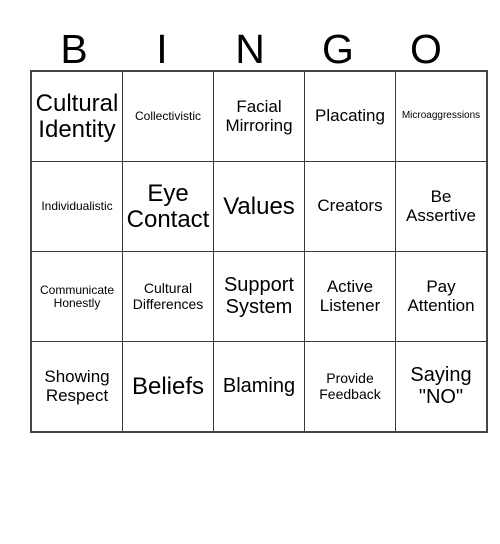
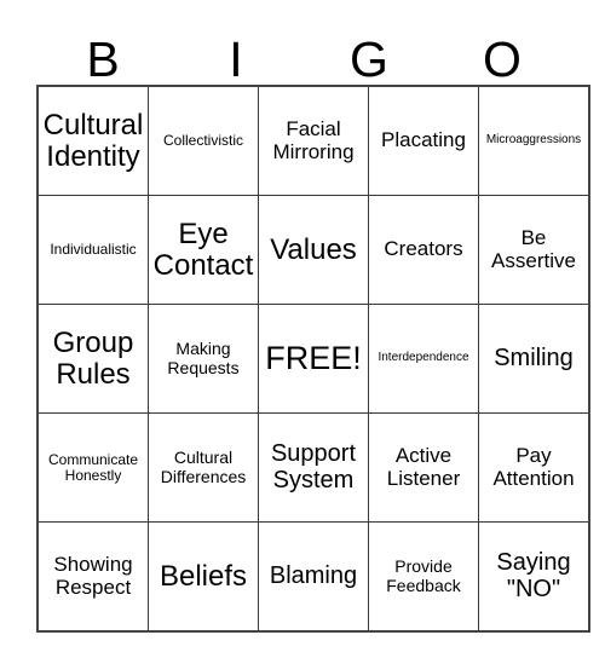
  B
  I
- N
  G
  O
  Cultural Identity	Collectivistic	Facial Mirroring	Placating	Microaggressions
  Individualistic	Eye Contact	Values	Creators	Be Assertive
+ Group Rules	Making Requests	FREE!	Interdependence	Smiling
  Communicate Honestly	Cultural Differences	Support System	Active Listener	Pay Attention
  Showing Respect	Beliefs	Blaming	Provide Feedback	Saying "NO"
